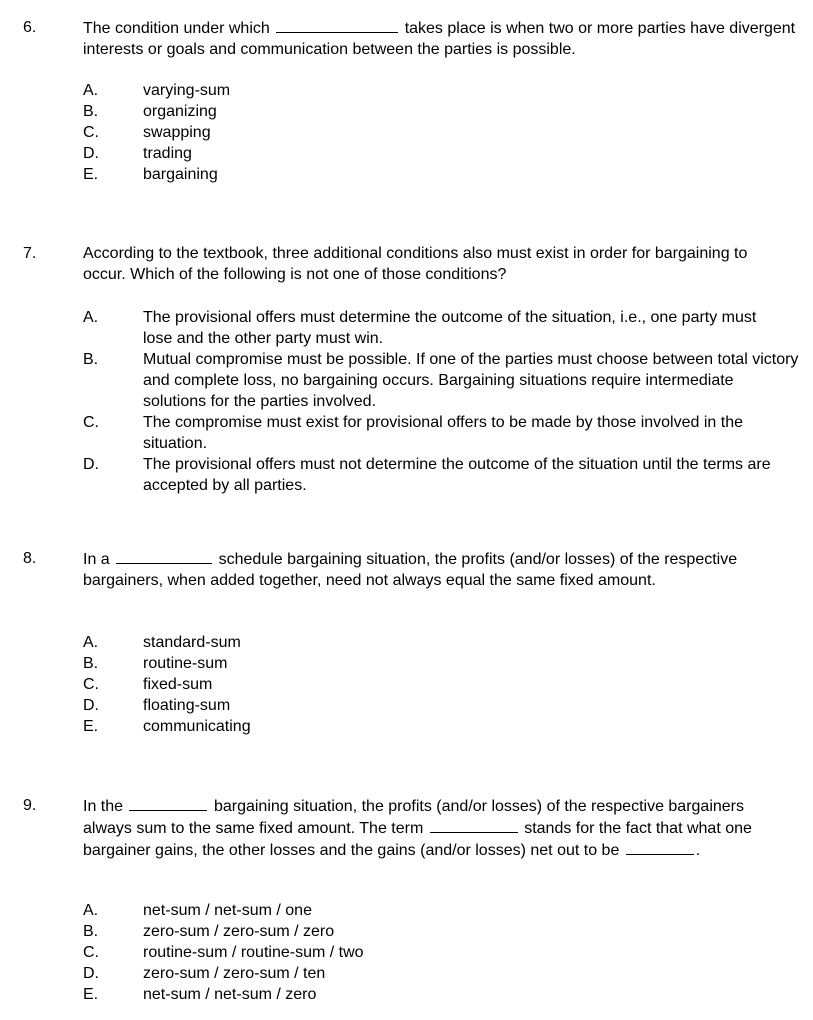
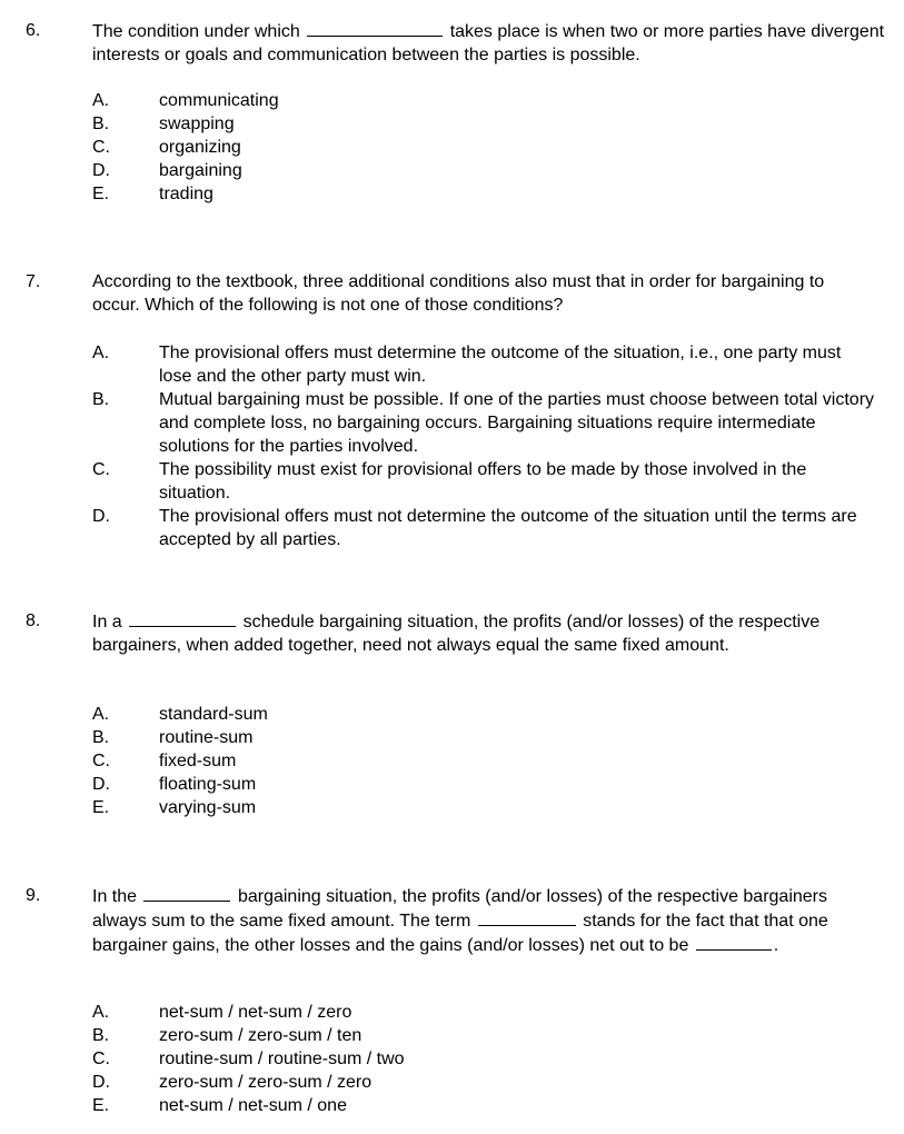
  6.
  The condition under which takes place is when two or more parties have divergent interests or goals and communication between the parties is possible.
  A.
- varying-sum
+ communicating
  B.
- organizing
+ swapping
  C.
- swapping
+ organizing
  D.
- trading
+ bargaining
  E.
- bargaining
+ trading
  7.
- According to the textbook, three additional conditions also must exist in order for bargaining to occur. Which of the following is not one of those conditions?
+ According to the textbook, three additional conditions also must that in order for bargaining to occur. Which of the following is not one of those conditions?
  A.
  The provisional offers must determine the outcome of the situation, i.e., one party must lose and the other party must win.
  B.
- Mutual compromise must be possible. If one of the parties must choose between total victory and complete loss, no bargaining occurs. Bargaining situations require intermediate solutions for the parties involved.
+ Mutual bargaining must be possible. If one of the parties must choose between total victory and complete loss, no bargaining occurs. Bargaining situations require intermediate solutions for the parties involved.
  C.
- The compromise must exist for provisional offers to be made by those involved in the situation.
+ The possibility must exist for provisional offers to be made by those involved in the situation.
  D.
  The provisional offers must not determine the outcome of the situation until the terms are accepted by all parties.
  8.
  In a schedule bargaining situation, the profits (and/or losses) of the respective bargainers, when added together, need not always equal the same fixed amount.
  A.
  standard-sum
  B.
  routine-sum
  C.
  fixed-sum
  D.
  floating-sum
  E.
- communicating
+ varying-sum
  9.
- In the bargaining situation, the profits (and/or losses) of the respective bargainers always sum to the same fixed amount. The term stands for the fact that what one bargainer gains, the other losses and the gains (and/or losses) net out to be .
+ In the bargaining situation, the profits (and/or losses) of the respective bargainers always sum to the same fixed amount. The term stands for the fact that that one bargainer gains, the other losses and the gains (and/or losses) net out to be .
  A.
- net-sum / net-sum / one
+ net-sum / net-sum / zero
  B.
- zero-sum / zero-sum / zero
+ zero-sum / zero-sum / ten
  C.
  routine-sum / routine-sum / two
  D.
- zero-sum / zero-sum / ten
+ zero-sum / zero-sum / zero
  E.
- net-sum / net-sum / zero
+ net-sum / net-sum / one
